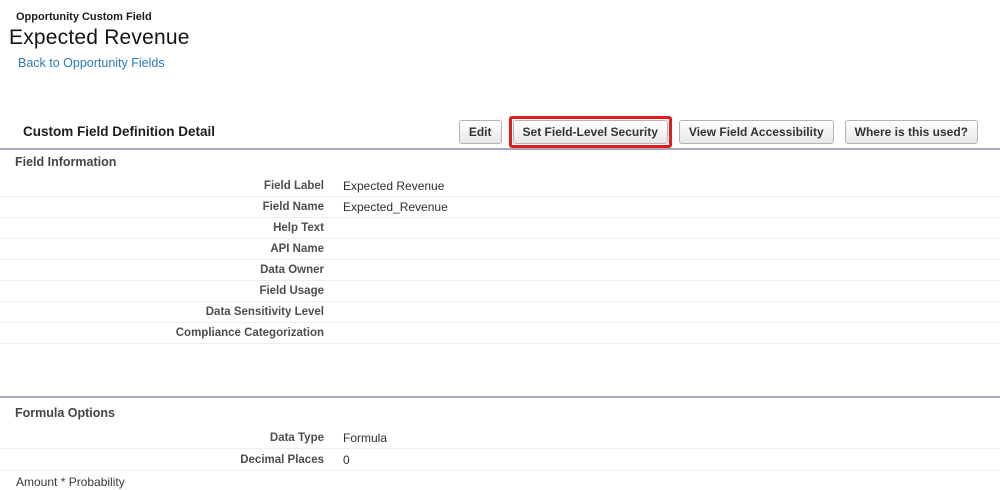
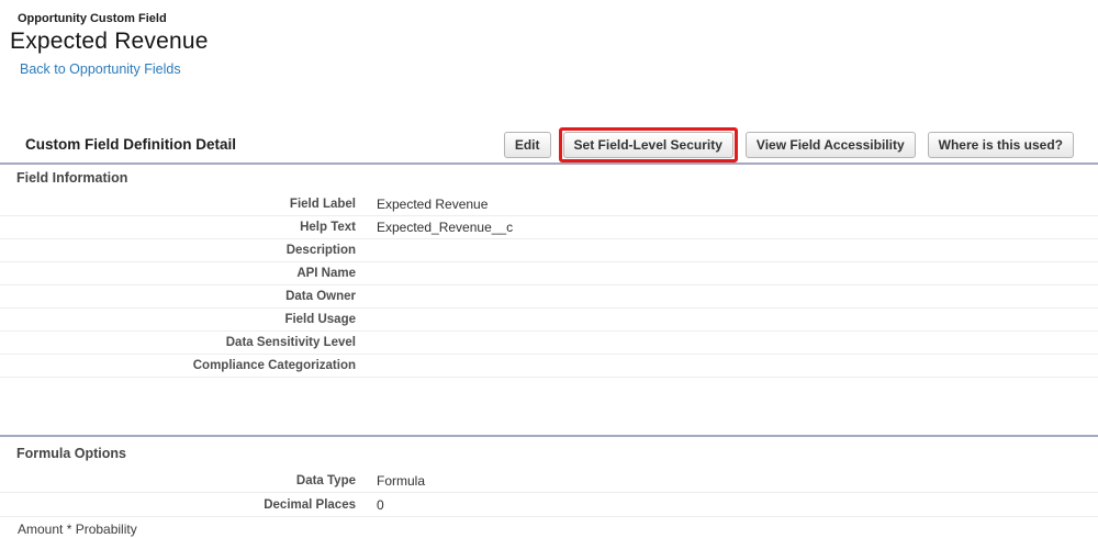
  Opportunity Custom Field
  Expected Revenue
  Back to Opportunity Fields
  Custom Field Definition Detail
  Edit
  Set Field-Level Security
  View Field Accessibility
  Where is this used?
  Field Information
  Field Label
  Expected Revenue
- Field Name
- Expected_Revenue
  Help Text
+ Expected_Revenue__c
+ Description
  API Name
  Data Owner
  Field Usage
  Data Sensitivity Level
  Compliance Categorization
  Formula Options
  Data Type
  Formula
  Decimal Places
  0
  Amount * Probability
